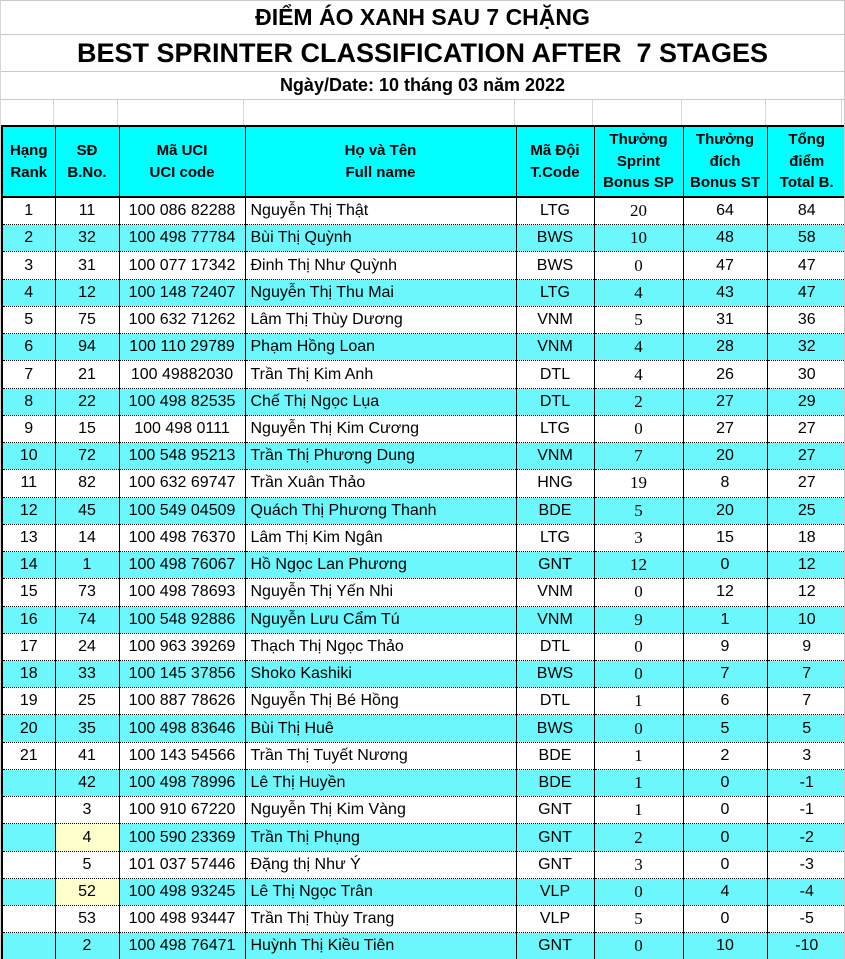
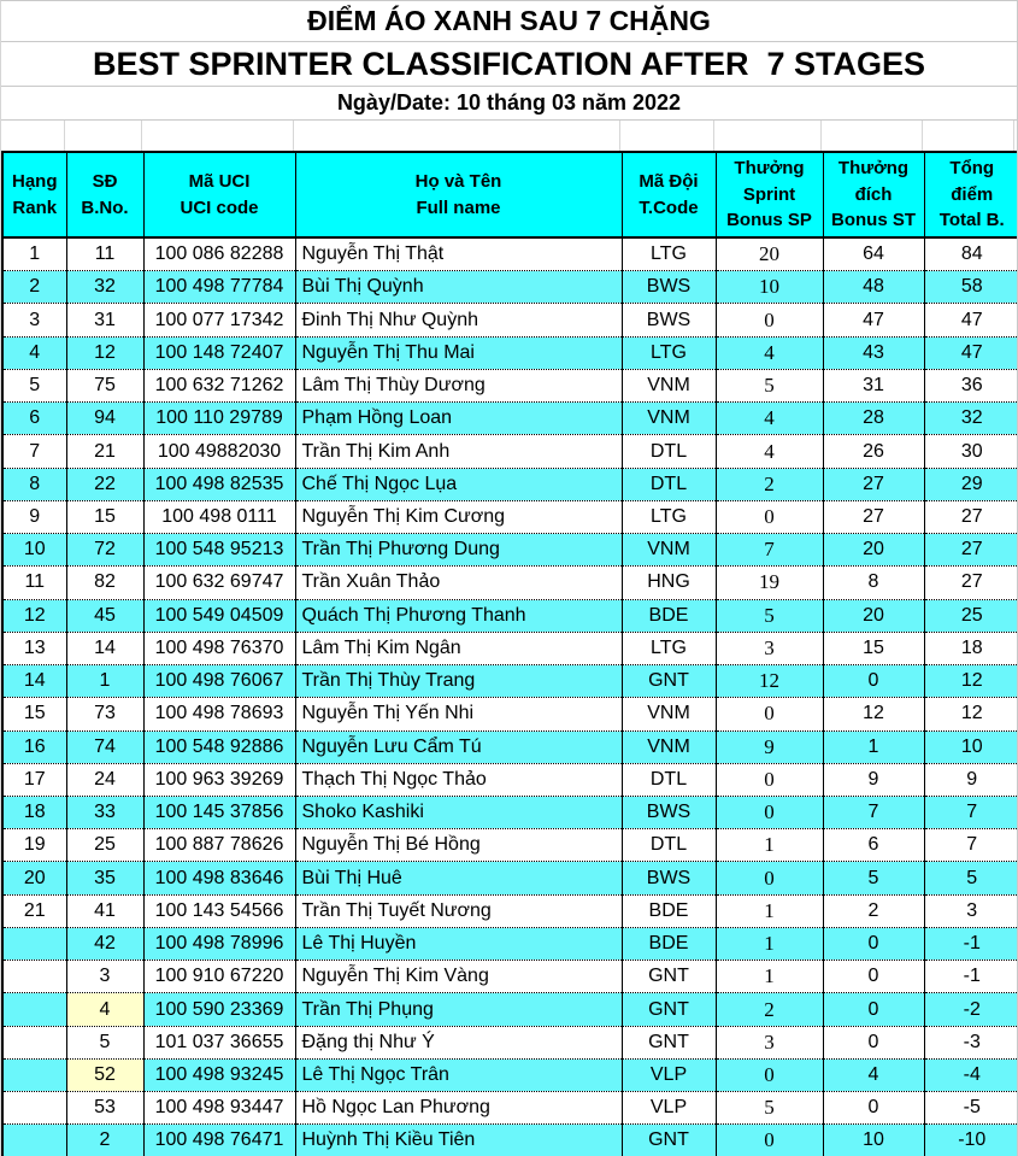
  ĐIỂM ÁO XANH SAU 7 CHẶNG
  BEST SPRINTER CLASSIFICATION AFTER 7 STAGES
  Ngày/Date: 10 tháng 03 năm 2022
  Hạng Rank	SĐ B.No.	Mã UCI UCI code	Họ và Tên Full name	Mã Đội T.Code	Thưởng Sprint Bonus SP	Thưởng đích Bonus ST	Tổng điểm Total B.
  1	11	100 086 82288	Nguyễn Thị Thật	LTG	20	64	84
  2	32	100 498 77784	Bùi Thị Quỳnh	BWS	10	48	58
  3	31	100 077 17342	Đinh Thị Như Quỳnh	BWS	0	47	47
  4	12	100 148 72407	Nguyễn Thị Thu Mai	LTG	4	43	47
  5	75	100 632 71262	Lâm Thị Thùy Dương	VNM	5	31	36
  6	94	100 110 29789	Phạm Hồng Loan	VNM	4	28	32
  7	21	100 49882030	Trần Thị Kim Anh	DTL	4	26	30
  8	22	100 498 82535	Chế Thị Ngọc Lụa	DTL	2	27	29
  9	15	100 498 0111	Nguyễn Thị Kim Cương	LTG	0	27	27
  10	72	100 548 95213	Trần Thị Phương Dung	VNM	7	20	27
  11	82	100 632 69747	Trần Xuân Thảo	HNG	19	8	27
  12	45	100 549 04509	Quách Thị Phương Thanh	BDE	5	20	25
  13	14	100 498 76370	Lâm Thị Kim Ngân	LTG	3	15	18
- 14	1	100 498 76067	Hồ Ngọc Lan Phương	GNT	12	0	12
+ 14	1	100 498 76067	Trần Thị Thùy Trang	GNT	12	0	12
  15	73	100 498 78693	Nguyễn Thị Yến Nhi	VNM	0	12	12
  16	74	100 548 92886	Nguyễn Lưu Cẩm Tú	VNM	9	1	10
  17	24	100 963 39269	Thạch Thị Ngọc Thảo	DTL	0	9	9
  18	33	100 145 37856	Shoko Kashiki	BWS	0	7	7
  19	25	100 887 78626	Nguyễn Thị Bé Hồng	DTL	1	6	7
  20	35	100 498 83646	Bùi Thị Huê	BWS	0	5	5
  21	41	100 143 54566	Trần Thị Tuyết Nương	BDE	1	2	3
  	42	100 498 78996	Lê Thị Huyền	BDE	1	0	-1
  	3	100 910 67220	Nguyễn Thị Kim Vàng	GNT	1	0	-1
  	4	100 590 23369	Trần Thị Phụng	GNT	2	0	-2
- 	5	101 037 57446	Đặng thị Như Ý	GNT	3	0	-3
+ 	5	101 037 36655	Đặng thị Như Ý	GNT	3	0	-3
  	52	100 498 93245	Lê Thị Ngọc Trân	VLP	0	4	-4
- 	53	100 498 93447	Trần Thị Thùy Trang	VLP	5	0	-5
+ 	53	100 498 93447	Hồ Ngọc Lan Phương	VLP	5	0	-5
  	2	100 498 76471	Huỳnh Thị Kiều Tiên	GNT	0	10	-10
